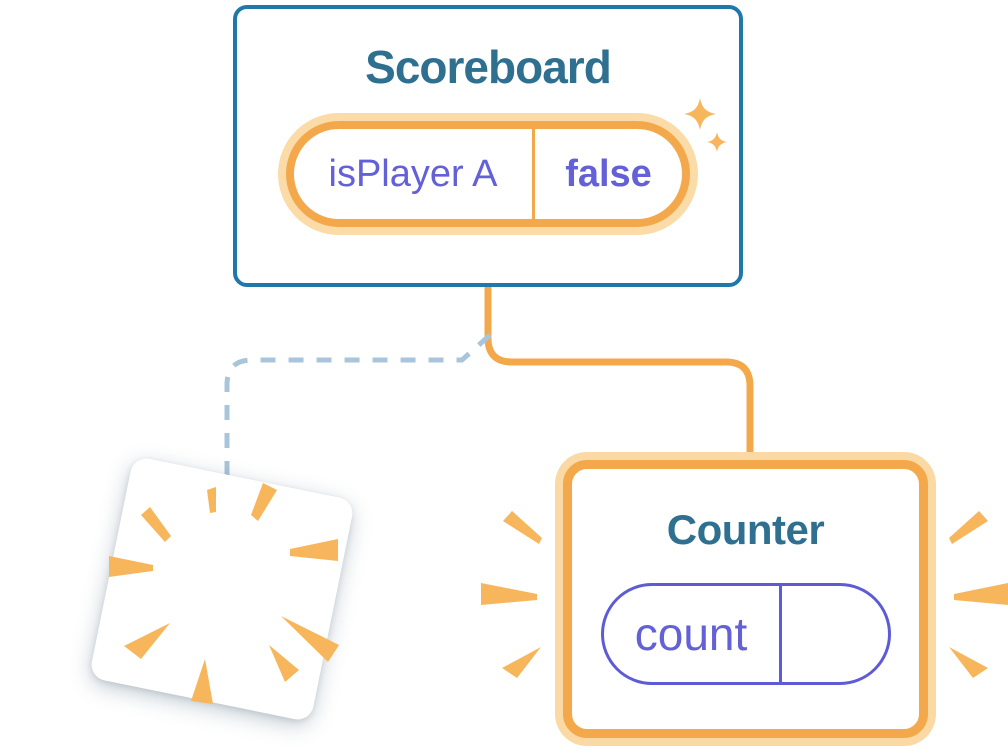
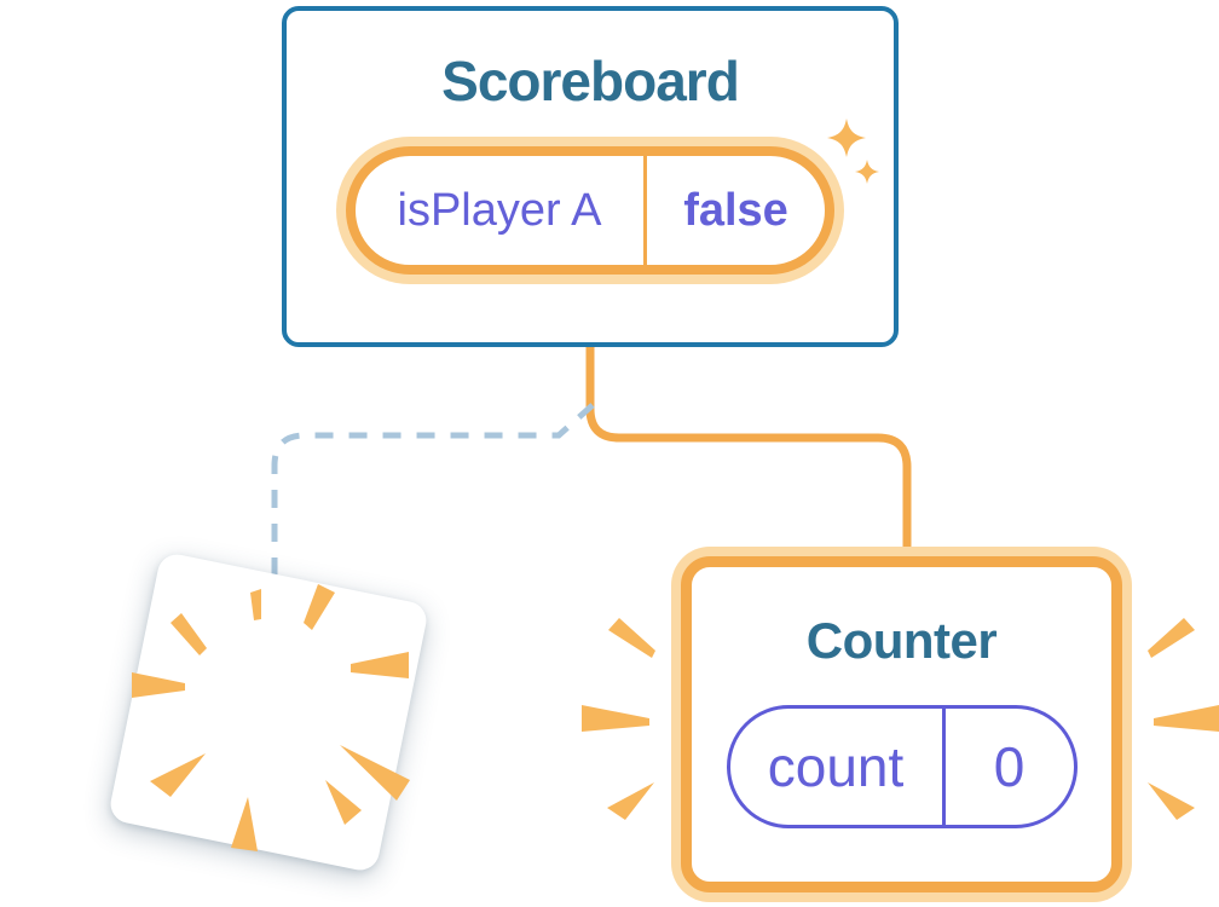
  Scoreboard
  isPlayer A
  false
  Counter
  count
+ 0
